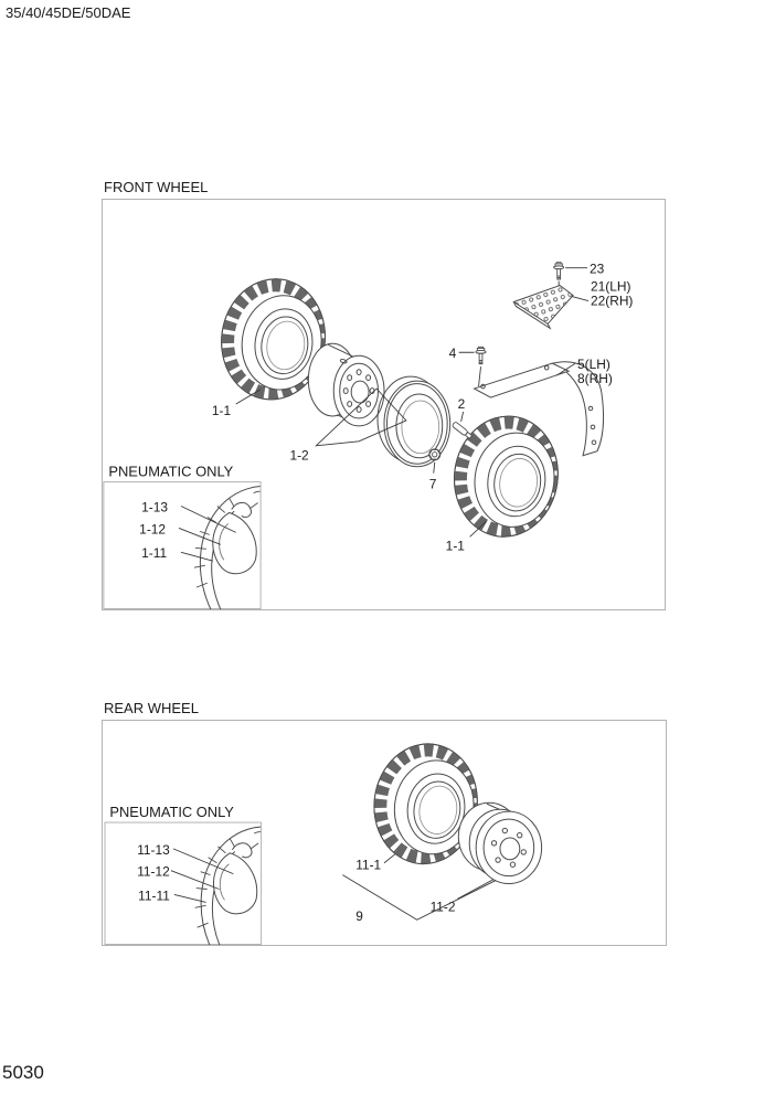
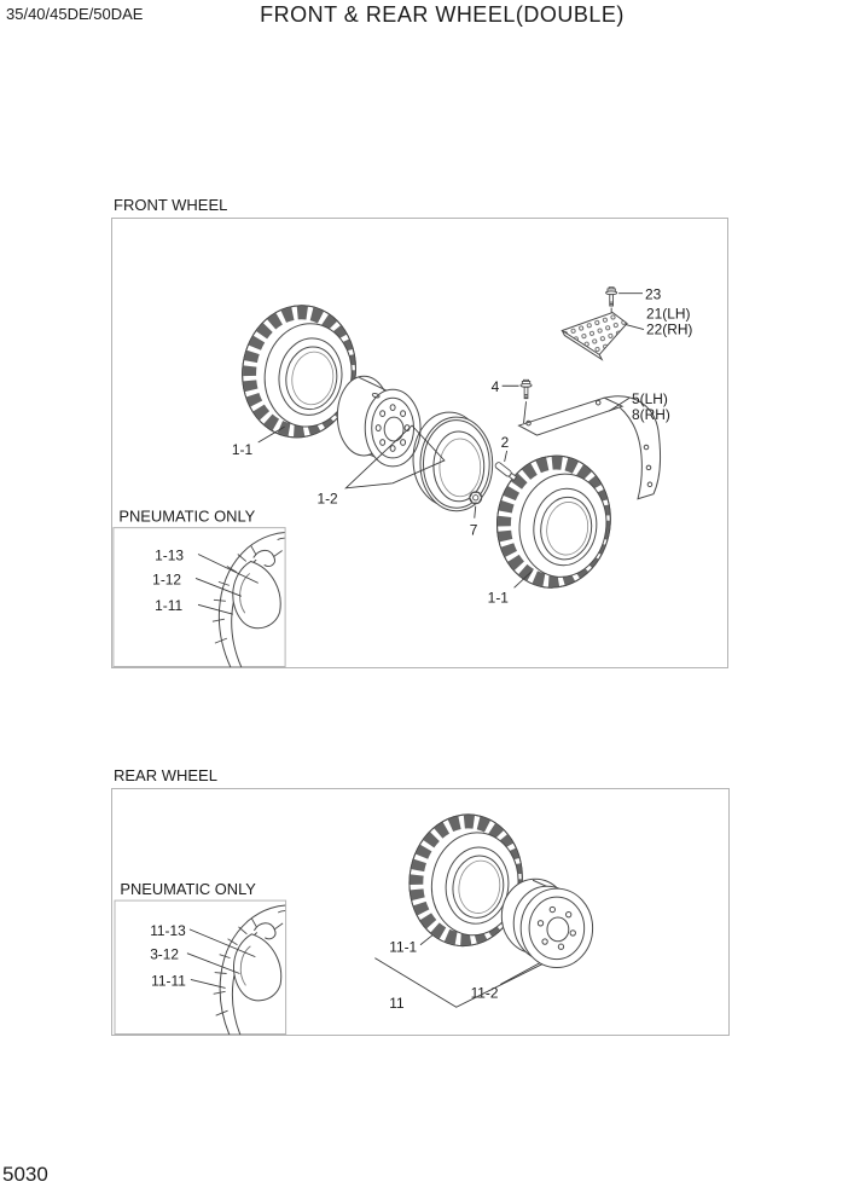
  35/40/45DE/50DAE
+ FRONT & REAR WHEEL(DOUBLE)
  FRONT WHEEL
  1-1
  1-2
  1-1
  5(LH)
  8(RH)
  4
  23
  21(LH)
  22(RH)
  2
  7
  PNEUMATIC ONLY
  1-13
  1-12
  1-11
  REAR WHEEL
  11-1
  11-2
- 9
+ 11
  PNEUMATIC ONLY
  11-13
- 11-12
+ 3-12
  11-11
  5030
